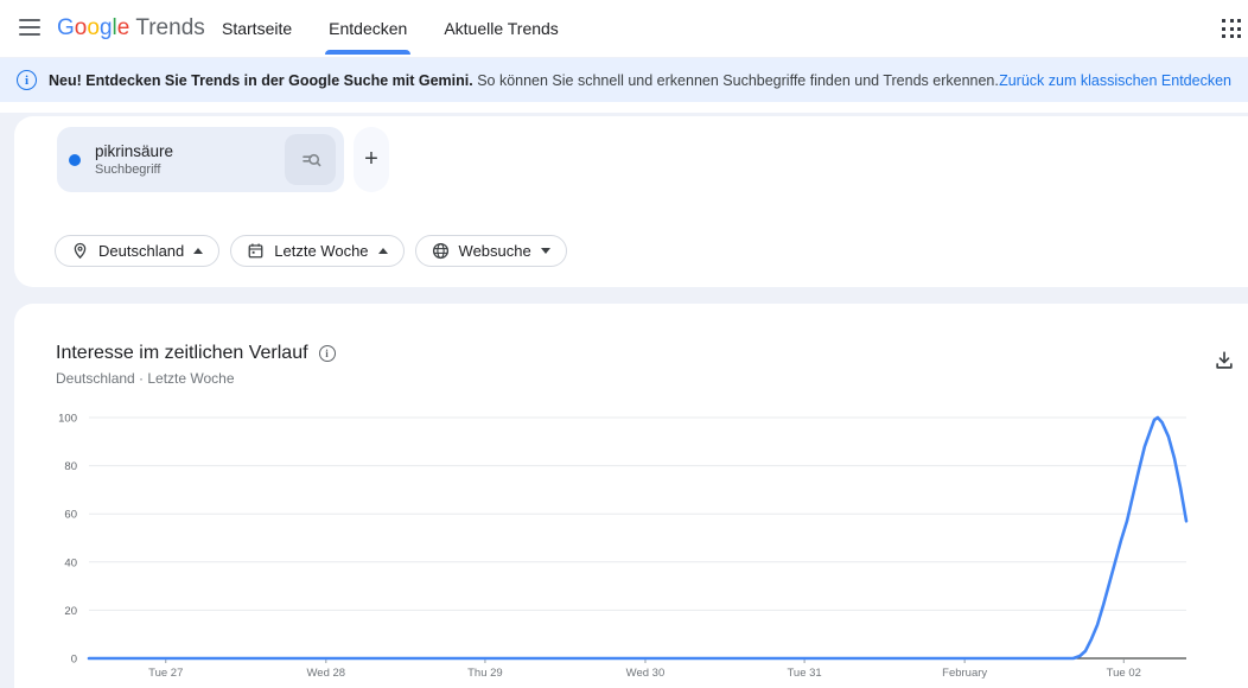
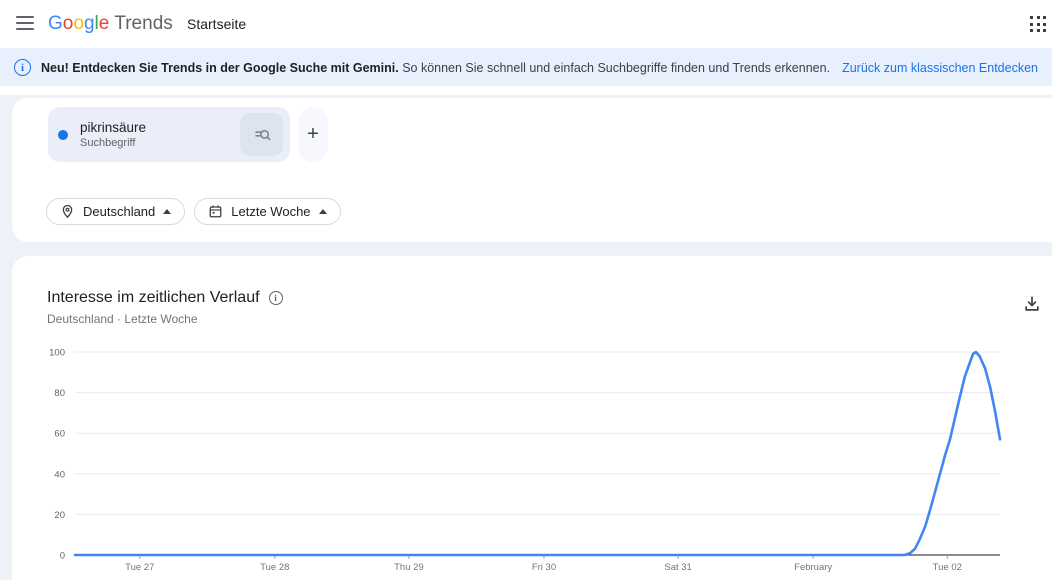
  Google
  Trends
  Startseite
- Entdecken
- Aktuelle Trends
  i
- Neu! Entdecken Sie Trends in der Google Suche mit Gemini. So können Sie schnell und erkennen Suchbegriffe finden und Trends erkennen.
+ Neu! Entdecken Sie Trends in der Google Suche mit Gemini. So können Sie schnell und einfach Suchbegriffe finden und Trends erkennen.
  Zurück zum klassischen Entdecken
  pikrinsäure
  Suchbegriff
  +
  Deutschland
  Letzte Woche
- Websuche
  Interesse im zeitlichen Verlauf
  i
  Deutschland · Letzte Woche
  0
  20
  40
  60
  80
  100
  Tue 27
- Wed 28
+ Tue 28
  Thu 29
- Wed 30
+ Fri 30
- Tue 31
+ Sat 31
  February
  Tue 02
